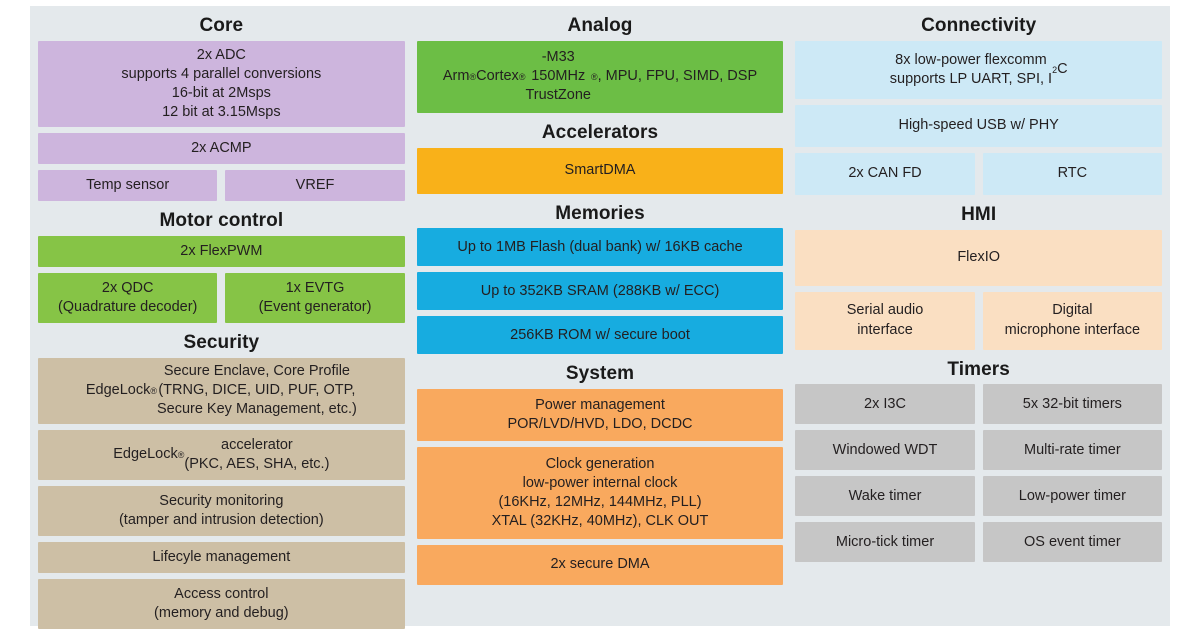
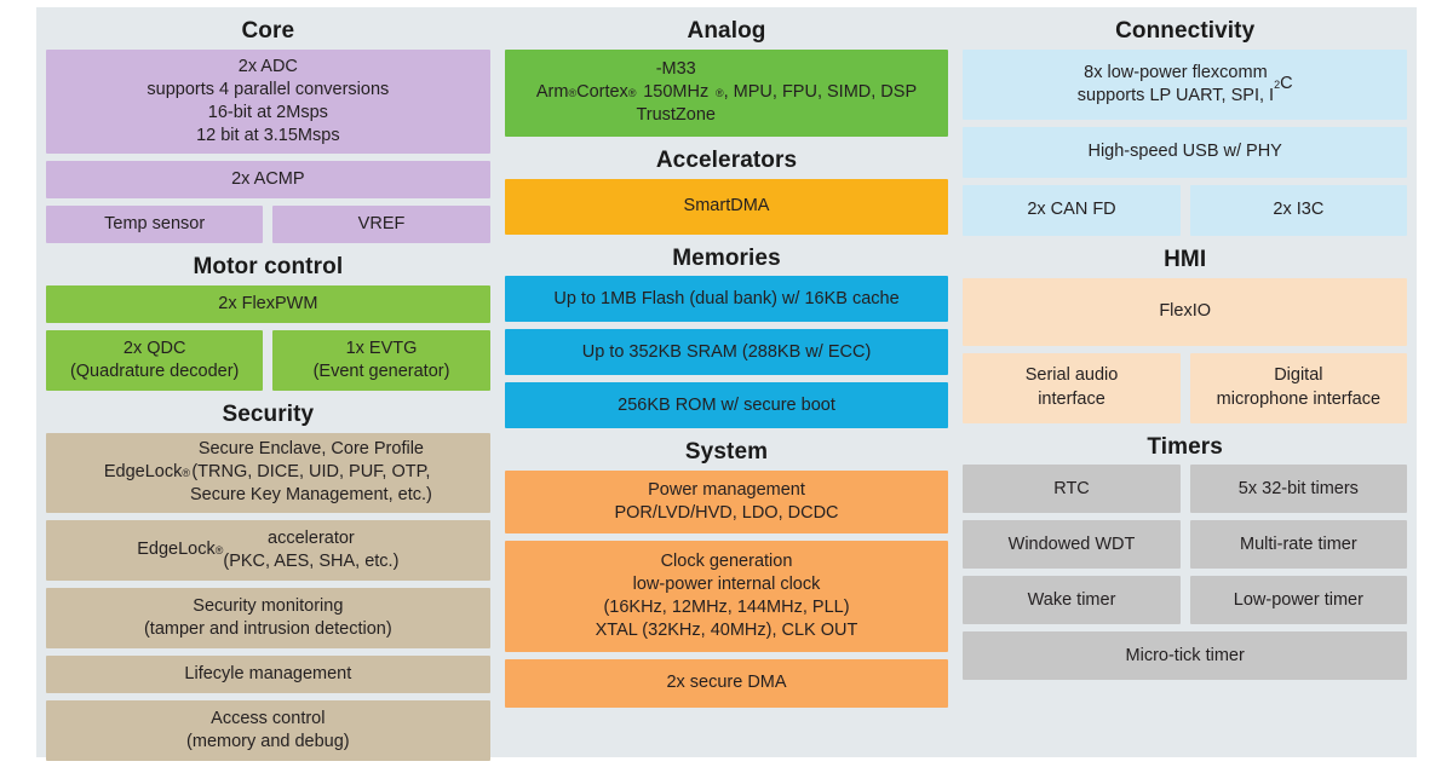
  Core
  2x ADC
  supports 4 parallel conversions
  16-bit at 2Msps
  12 bit at 3.15Msps
  2x ACMP
  Temp sensor
  VREF
  Motor control
  2x FlexPWM
  2x QDC
  (Quadrature decoder)
  1x EVTG
  (Event generator)
  Security
  EdgeLock
  ®
  Secure Enclave, Core Profile
  (TRNG, DICE, UID, PUF, OTP,
  Secure Key Management, etc.)
  EdgeLock
  ®
  accelerator
  (PKC, AES, SHA, etc.)
  Security monitoring
  (tamper and intrusion detection)
  Lifecyle management
  Access control
  (memory and debug)
  Analog
  Arm
  ®
  Cortex
  ®
  -M33
  150MHz
  TrustZone
  ®
  , MPU, FPU, SIMD, DSP
  Accelerators
  SmartDMA
  Memories
  Up to 1MB Flash (dual bank) w/ 16KB cache
  Up to 352KB SRAM (288KB w/ ECC)
  256KB ROM w/ secure boot
  System
  Power management
  POR/LVD/HVD, LDO, DCDC
  Clock generation
  low-power internal clock
  (16KHz, 12MHz, 144MHz, PLL)
  XTAL (32KHz, 40MHz), CLK OUT
  2x secure DMA
  Connectivity
  8x low-power flexcomm
  supports LP UART, SPI, I
  2
  C
  High-speed USB w/ PHY
  2x CAN FD
- RTC
+ 2x I3C
  HMI
  FlexIO
  Serial audio
  interface
  Digital
  microphone interface
  Timers
- 2x I3C
+ RTC
  5x 32-bit timers
  Windowed WDT
  Multi-rate timer
  Wake timer
  Low-power timer
  Micro-tick timer
- OS event timer
